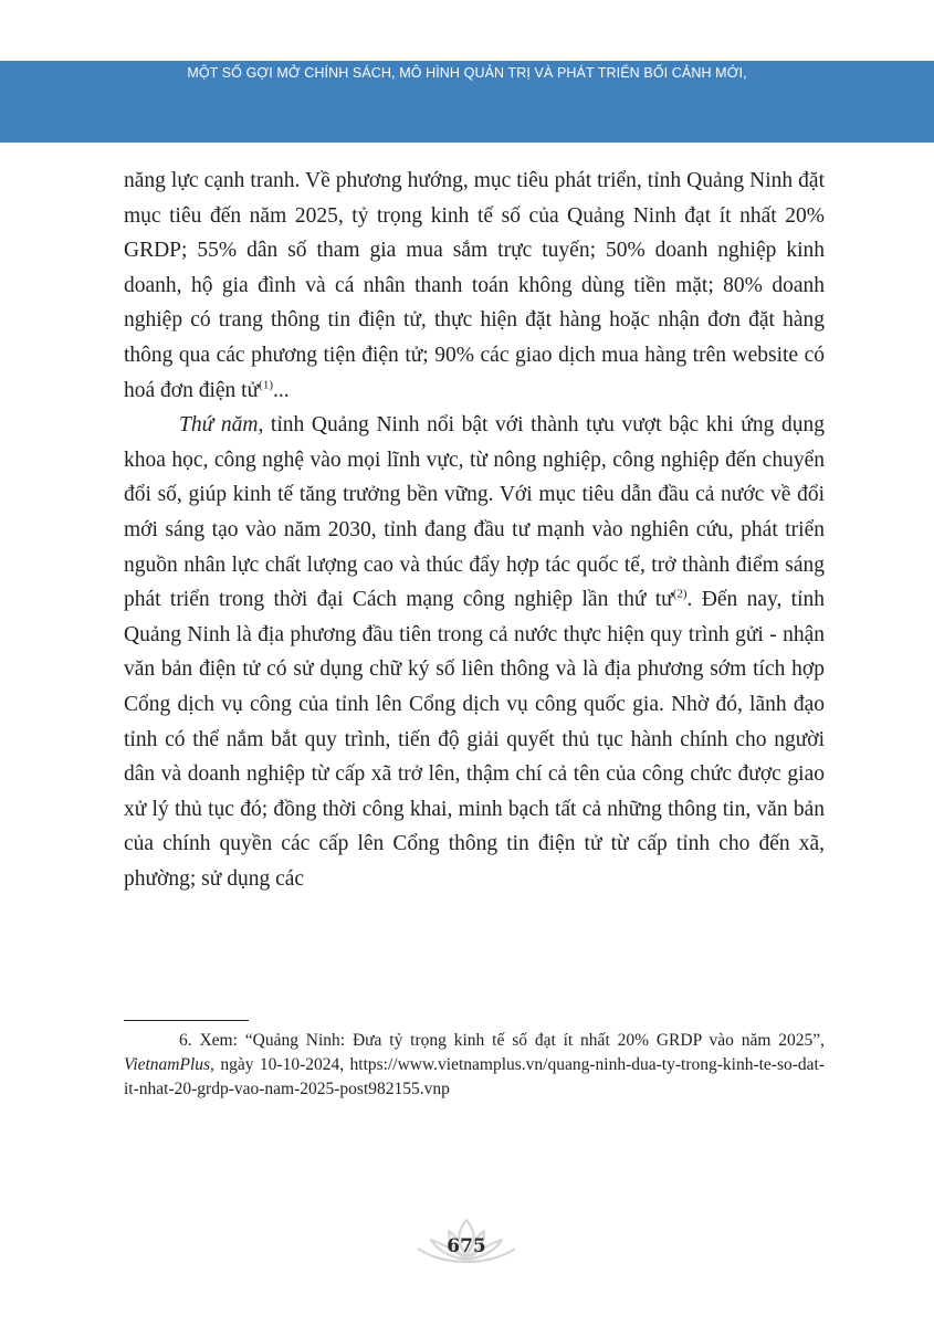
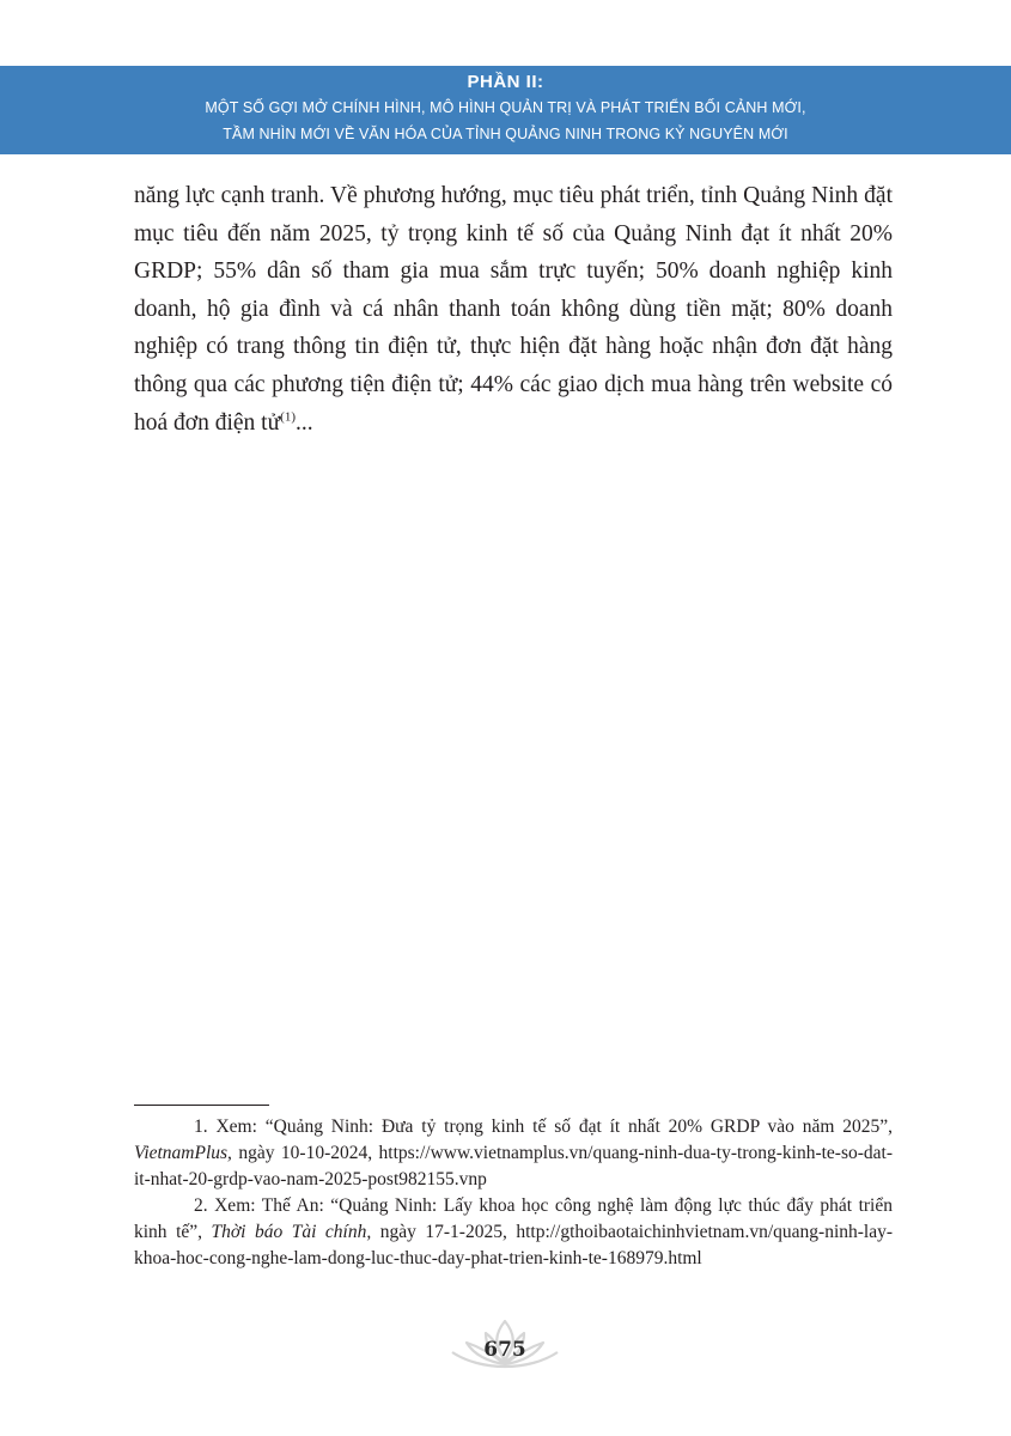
+ PHẦN II:
- MỘT SỐ GỢI MỞ CHÍNH SÁCH, MÔ HÌNH QUẢN TRỊ VÀ PHÁT TRIỂN BỐI CẢNH MỚI,
+ MỘT SỐ GỢI MỞ CHÍNH HÌNH, MÔ HÌNH QUẢN TRỊ VÀ PHÁT TRIỂN BỐI CẢNH MỚI,
+ TẦM NHÌN MỚI VỀ VĂN HÓA CỦA TỈNH QUẢNG NINH TRONG KỶ NGUYÊN MỚI
- năng lực cạnh tranh. Về phương hướng, mục tiêu phát triển, tỉnh Quảng Ninh đặt mục tiêu đến năm 2025, tỷ trọng kinh tế số của Quảng Ninh đạt ít nhất 20% GRDP; 55% dân số tham gia mua sắm trực tuyến; 50% doanh nghiệp kinh doanh, hộ gia đình và cá nhân thanh toán không dùng tiền mặt; 80% doanh nghiệp có trang thông tin điện tử, thực hiện đặt hàng hoặc nhận đơn đặt hàng thông qua các phương tiện điện tử; 90% các giao dịch mua hàng trên website có hoá đơn điện tử(1)...
+ năng lực cạnh tranh. Về phương hướng, mục tiêu phát triển, tỉnh Quảng Ninh đặt mục tiêu đến năm 2025, tỷ trọng kinh tế số của Quảng Ninh đạt ít nhất 20% GRDP; 55% dân số tham gia mua sắm trực tuyến; 50% doanh nghiệp kinh doanh, hộ gia đình và cá nhân thanh toán không dùng tiền mặt; 80% doanh nghiệp có trang thông tin điện tử, thực hiện đặt hàng hoặc nhận đơn đặt hàng thông qua các phương tiện điện tử; 44% các giao dịch mua hàng trên website có hoá đơn điện tử(1)...
- Thứ năm, tỉnh Quảng Ninh nổi bật với thành tựu vượt bậc khi ứng dụng khoa học, công nghệ vào mọi lĩnh vực, từ nông nghiệp, công nghiệp đến chuyển đổi số, giúp kinh tế tăng trưởng bền vững. Với mục tiêu dẫn đầu cả nước về đổi mới sáng tạo vào năm 2030, tỉnh đang đầu tư mạnh vào nghiên cứu, phát triển nguồn nhân lực chất lượng cao và thúc đẩy hợp tác quốc tế, trở thành điểm sáng phát triển trong thời đại Cách mạng công nghiệp lần thứ tư(2). Đến nay, tỉnh Quảng Ninh là địa phương đầu tiên trong cả nước thực hiện quy trình gửi - nhận văn bản điện tử có sử dụng chữ ký số liên thông và là địa phương sớm tích hợp Cổng dịch vụ công của tỉnh lên Cổng dịch vụ công quốc gia. Nhờ đó, lãnh đạo tỉnh có thể nắm bắt quy trình, tiến độ giải quyết thủ tục hành chính cho người dân và doanh nghiệp từ cấp xã trở lên, thậm chí cả tên của công chức được giao xử lý thủ tục đó; đồng thời công khai, minh bạch tất cả những thông tin, văn bản của chính quyền các cấp lên Cổng thông tin điện tử từ cấp tỉnh cho đến xã, phường; sử dụng các
- 6. Xem: “Quảng Ninh: Đưa tỷ trọng kinh tế số đạt ít nhất 20% GRDP vào năm 2025”, VietnamPlus, ngày 10-10-2024, https://www.vietnamplus.vn/quang-ninh-dua-ty-trong-kinh-te-so-dat-it-nhat-20-grdp-vao-nam-2025-post982155.vnp
+ 1. Xem: “Quảng Ninh: Đưa tỷ trọng kinh tế số đạt ít nhất 20% GRDP vào năm 2025”, VietnamPlus, ngày 10-10-2024, https://www.vietnamplus.vn/quang-ninh-dua-ty-trong-kinh-te-so-dat-it-nhat-20-grdp-vao-nam-2025-post982155.vnp
+ 2. Xem: Thế An: “Quảng Ninh: Lấy khoa học công nghệ làm động lực thúc đẩy phát triển kinh tế”, Thời báo Tài chính, ngày 17-1-2025, http://gthoibaotaichinhvietnam.vn/quang-ninh-lay-khoa-hoc-cong-nghe-lam-dong-luc-thuc-day-phat-trien-kinh-te-168979.html
  675
